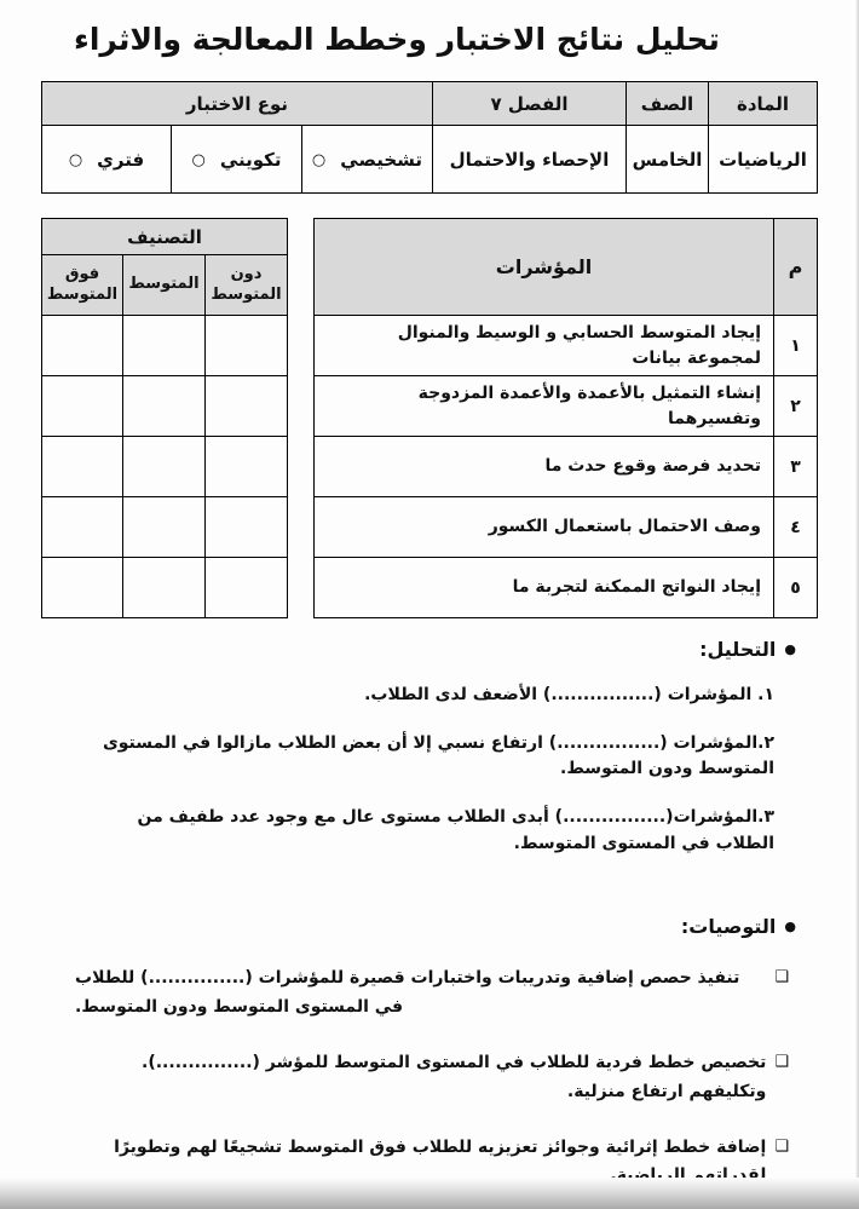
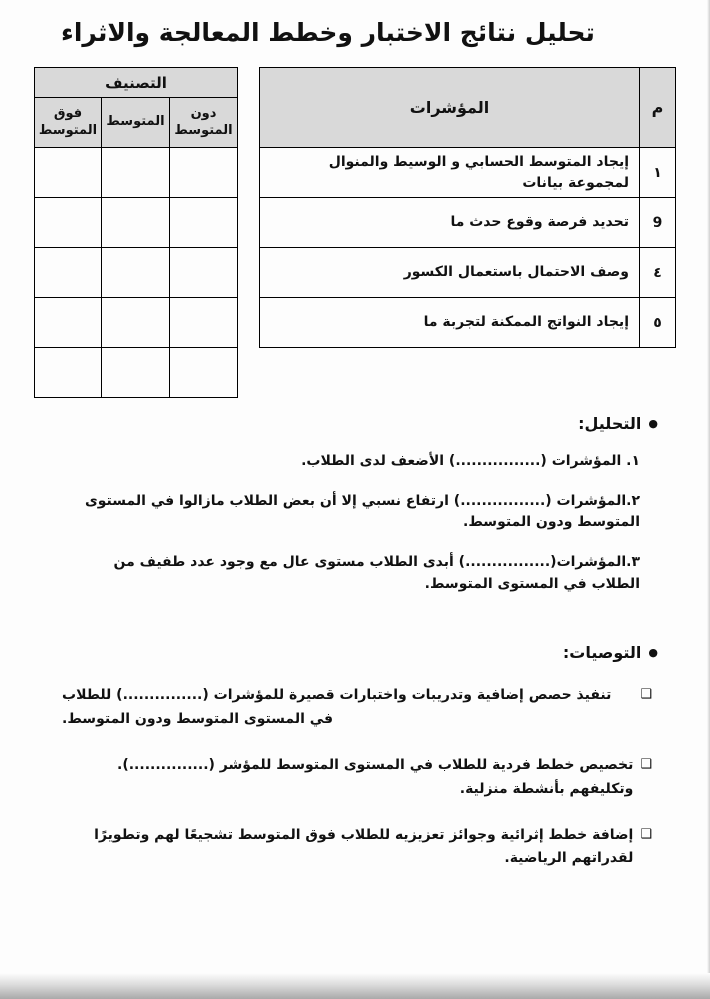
  تحليل نتائج الاختبار وخطط المعالجة والاثراء
- المادة	الصف	الفصل ٧	نوع الاختبار
- الرياضيات	الخامس	الإحصاء والاحتمال	تشخيصي ○	تكويني ○	فتري ○
  م	المؤشرات
  ١	إيجاد المتوسط الحسابي و الوسيط والمنوال لمجموعة بيانات
- ٢	إنشاء التمثيل بالأعمدة والأعمدة المزدوجة وتفسيرهما
- ٣	تحديد فرصة وقوع حدث ما
+ 9	تحديد فرصة وقوع حدث ما
  ٤	وصف الاحتمال باستعمال الكسور
  ٥	إيجاد النواتج الممكنة لتجربة ما
  التصنيف
  دون المتوسط	المتوسط	فوق المتوسط
  ●
  التحليل:
  ١. المؤشرات (................) الأضعف لدى الطلاب.
  ٢.المؤشرات (................) ارتفاع نسبي إلا أن بعض الطلاب مازالوا في المستوى المتوسط ودون المتوسط.
  ٣.المؤشرات(................) أبدى الطلاب مستوى عال مع وجود عدد طفيف من الطلاب في المستوى المتوسط.
  ●
  التوصيات:
  ❑
  تنفيذ حصص إضافية وتدريبات واختبارات قصيرة للمؤشرات (...............) للطلاب في المستوى المتوسط ودون المتوسط.
  ❑
- تخصيص خطط فردية للطلاب في المستوى المتوسط للمؤشر (...............). وتكليفهم ارتفاع منزلية.
+ تخصيص خطط فردية للطلاب في المستوى المتوسط للمؤشر (...............). وتكليفهم بأنشطة منزلية.
  ❑
  إضافة خطط إثرائية وجوائز تعزيزيه للطلاب فوق المتوسط تشجيعًا لهم وتطويرًا لقدراتهم الرياضية.
